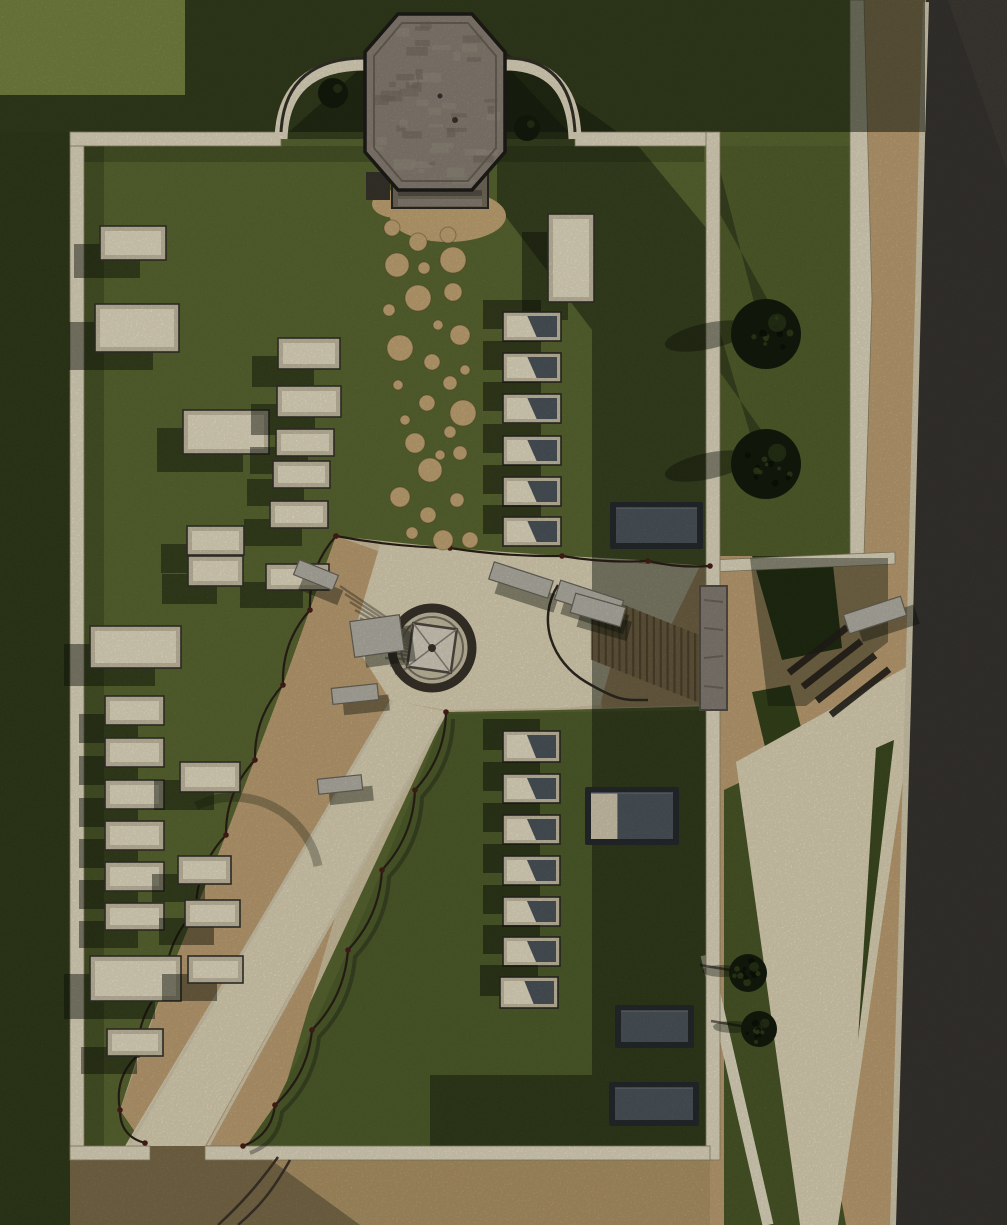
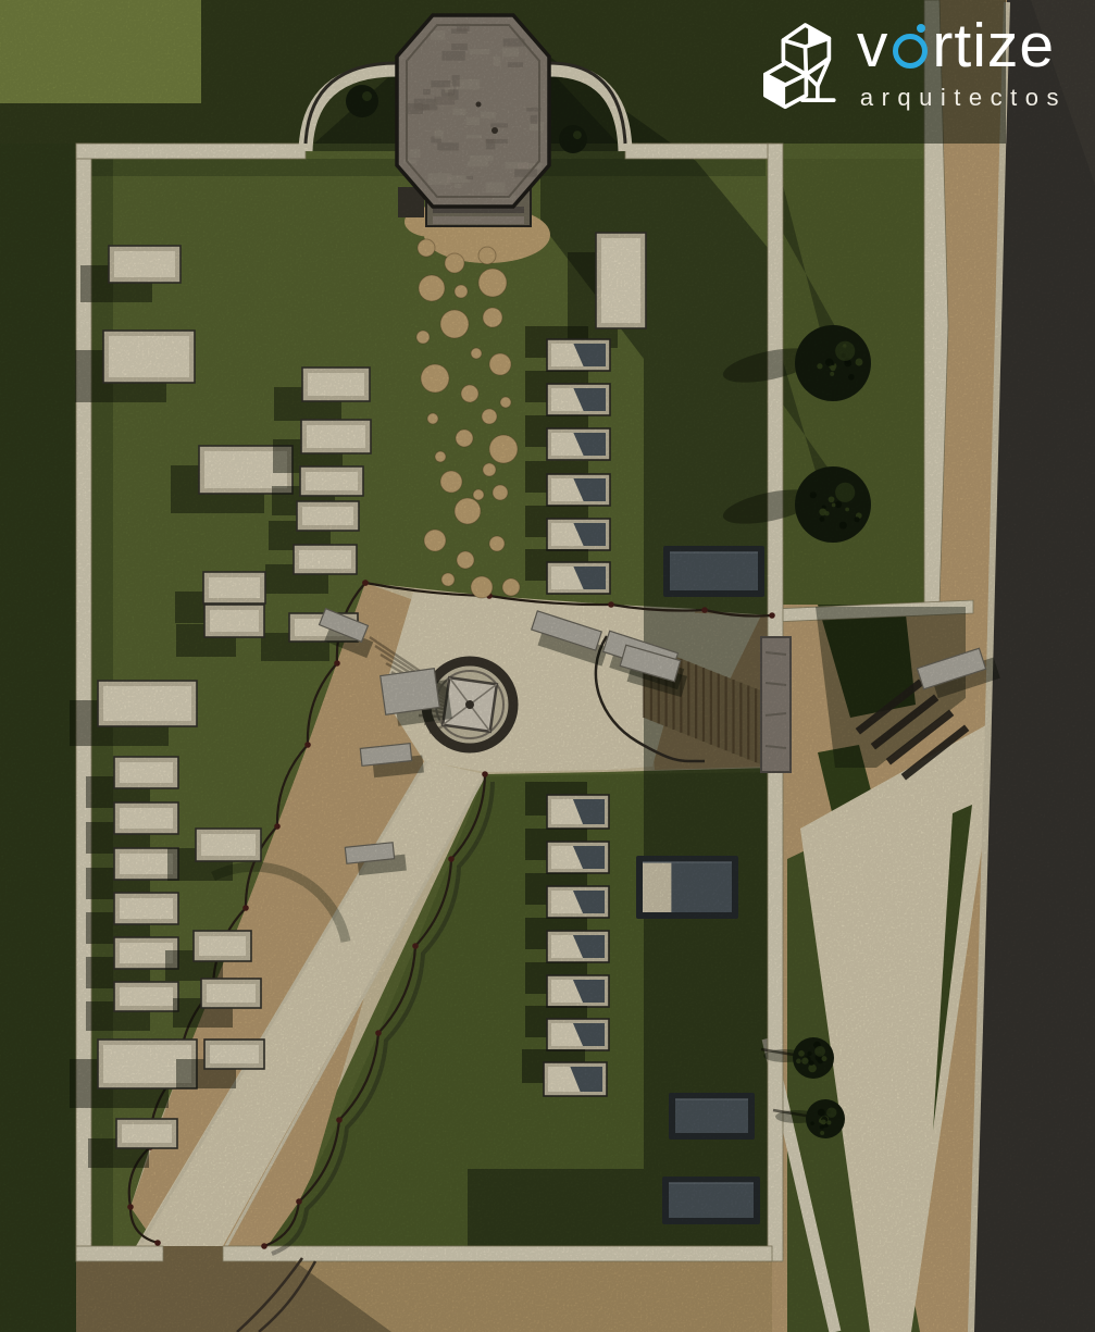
+ v rtize
+ arquitectos
